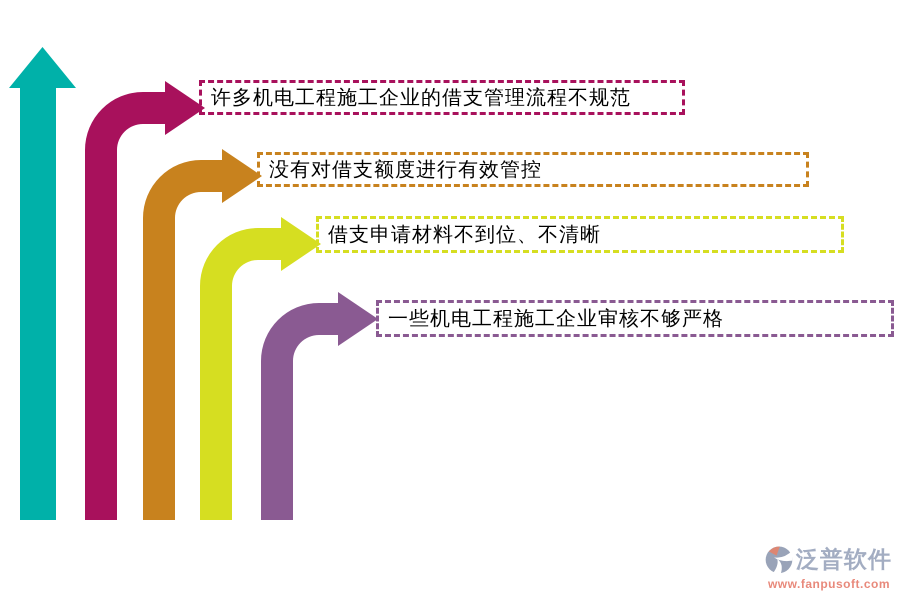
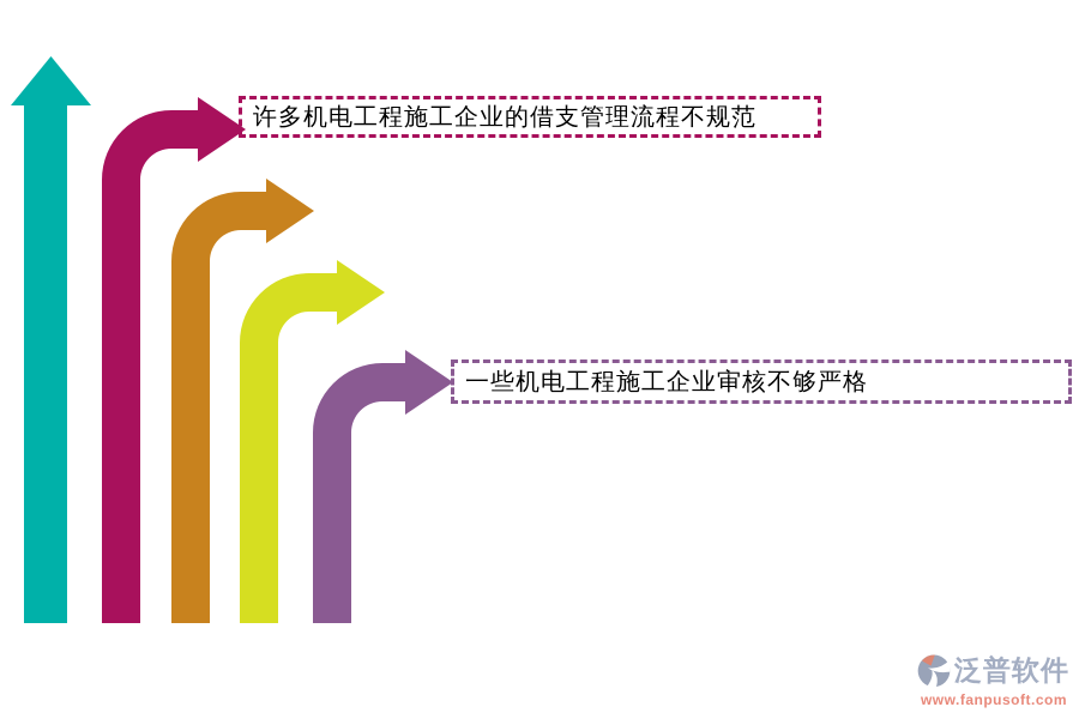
  许多机电工程施工企业的借支管理流程不规范
- 没有对借支额度进行有效管控
- 借支申请材料不到位、不清晰
  一些机电工程施工企业审核不够严格
  泛普软件
  www.fanpusoft.com
